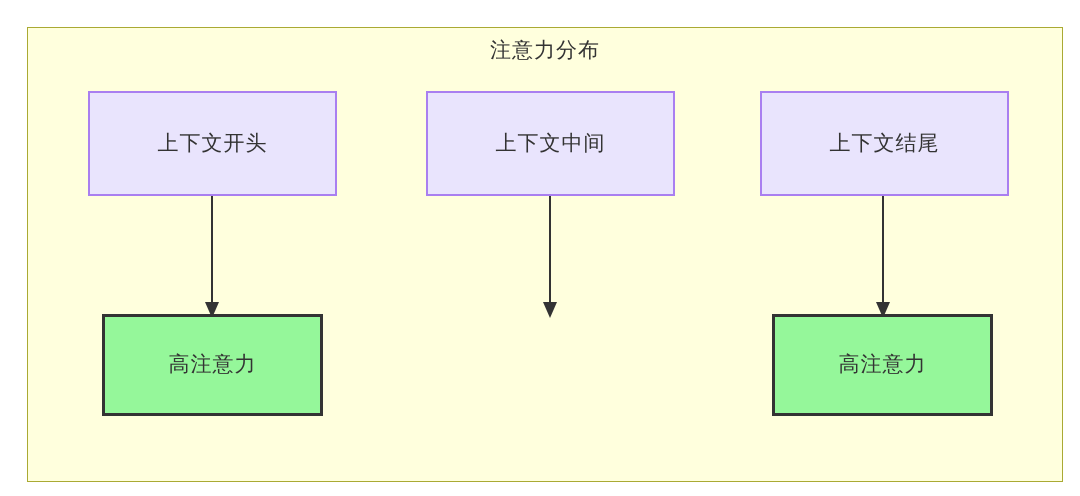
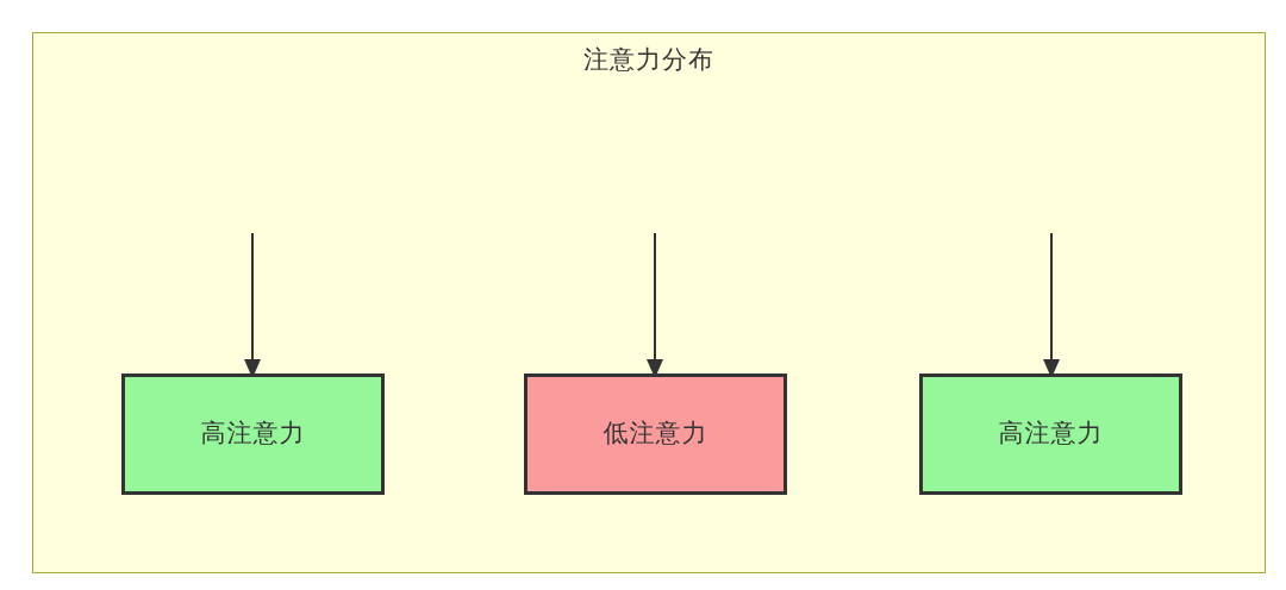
  注意力分布
- 上下文开头
- 上下文中间
- 上下文结尾
  高注意力
+ 低注意力
  高注意力
